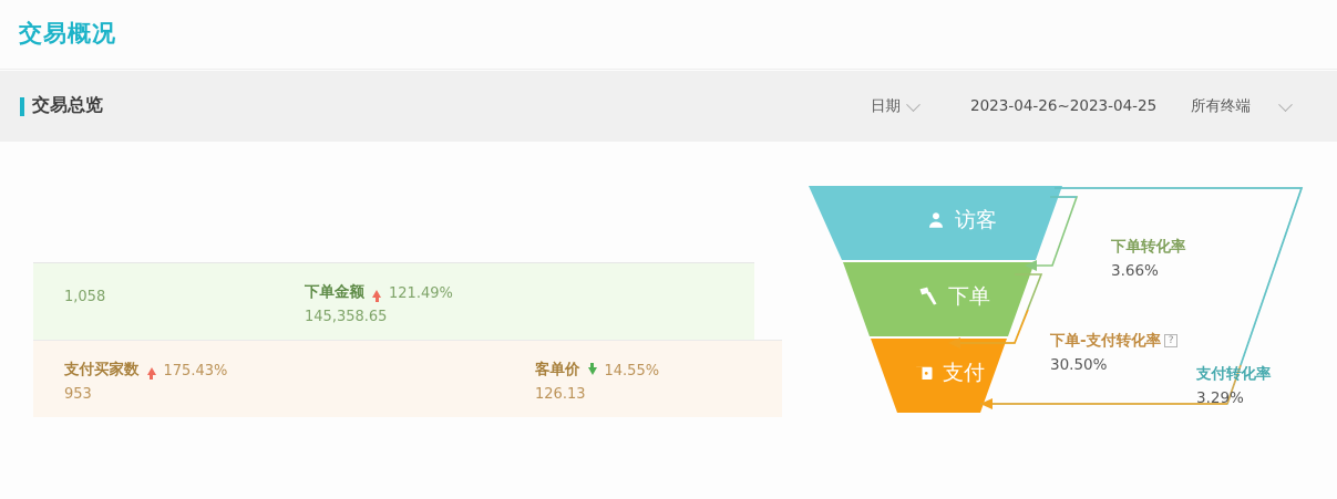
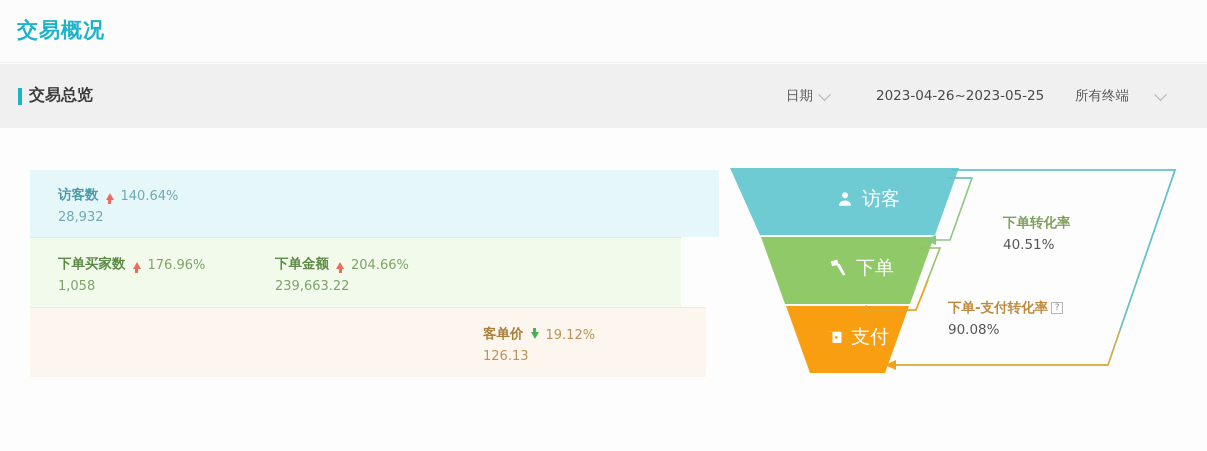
  交易概况
  交易总览
  日期
- 2023-04-26~2023-04-25
+ 2023-04-26~2023-05-25
  所有终端
+ 访客数
+ 140.64%
+ 28,932
+ 下单买家数
+ 176.96%
  1,058
  下单金额
- 121.49%
+ 204.66%
- 145,358.65
+ 239,663.22
- 支付买家数
- 175.43%
- 953
  客单价
- 14.55%
+ 19.12%
  126.13
  访客
  下单
  支付
  下单转化率
- 3.66%
+ 40.51%
  下单-支付转化率 ?
- 30.50%
+ 90.08%
- 支付转化率
- 3.29%
